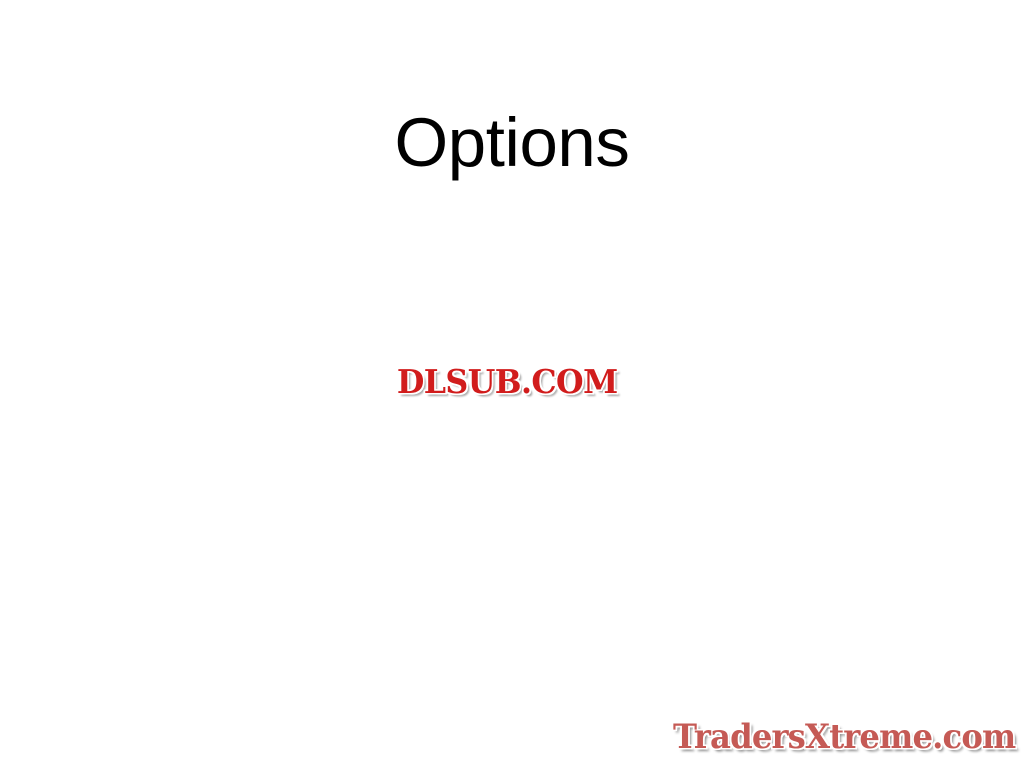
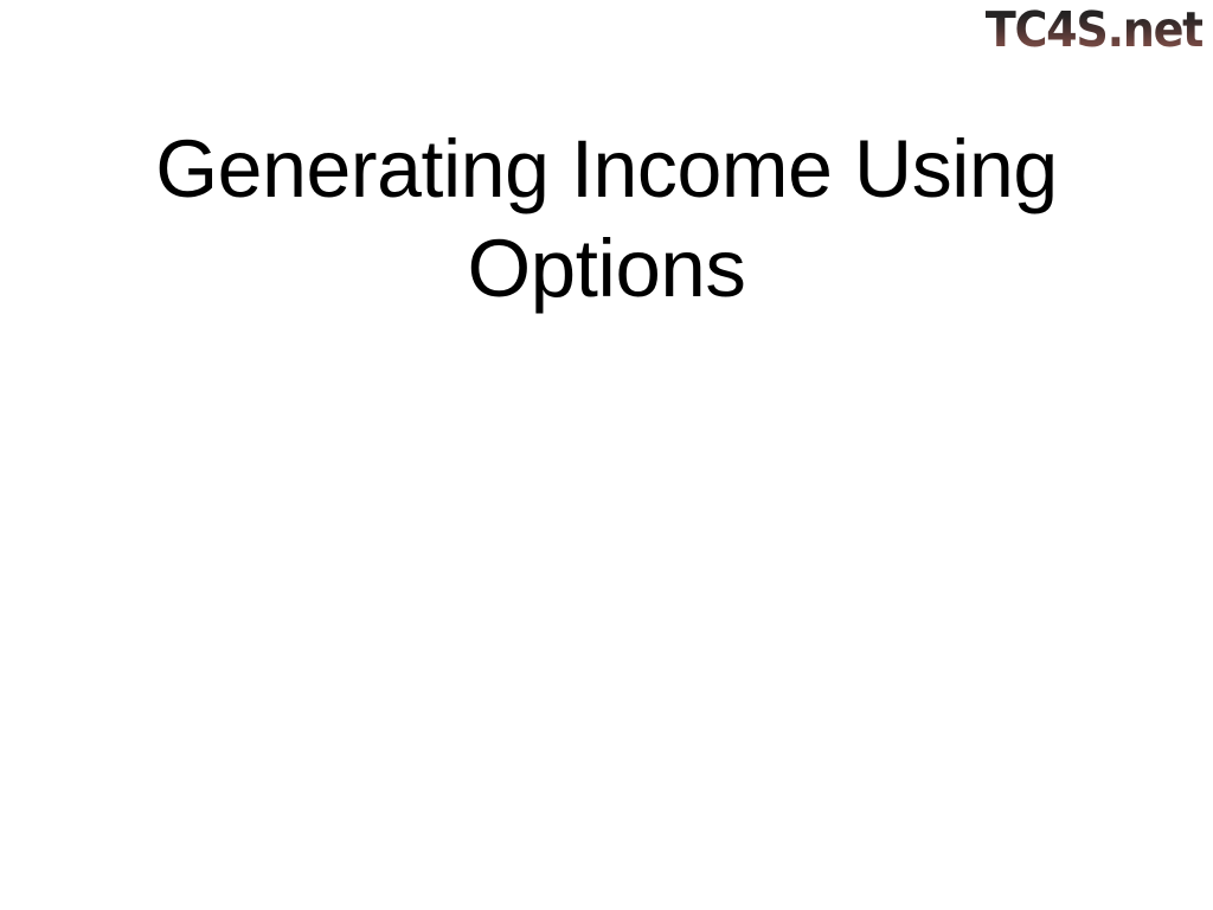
+ TC4S.net
+ Generating Income Using
  Options
- DLSUB.COM
- TradersXtreme.com
